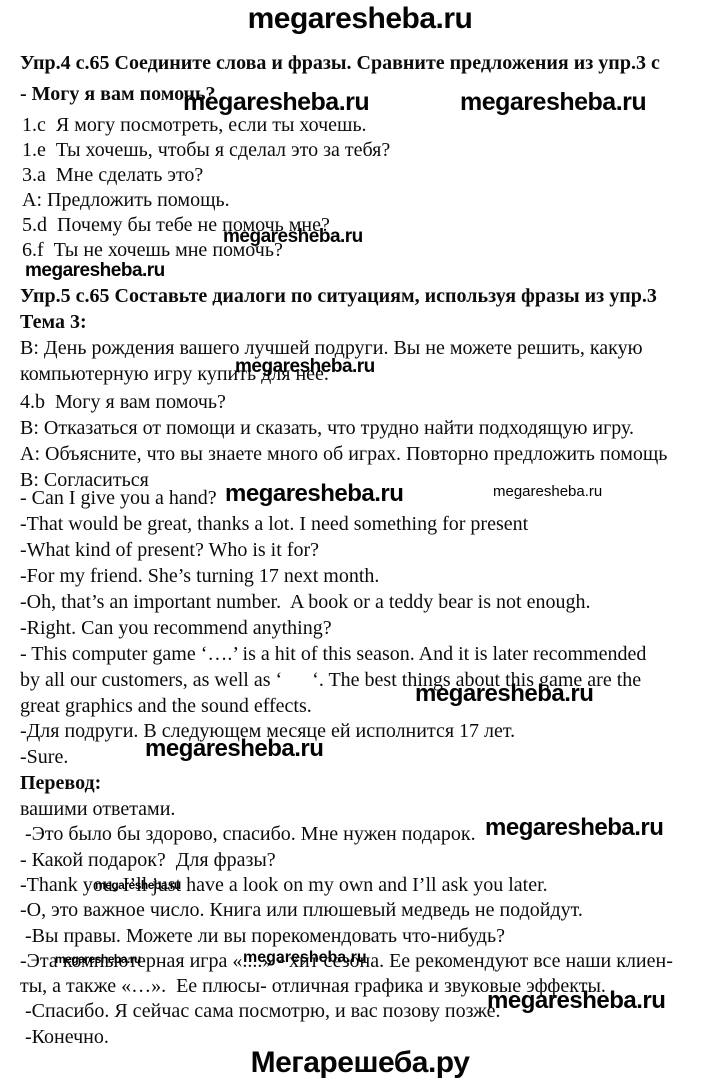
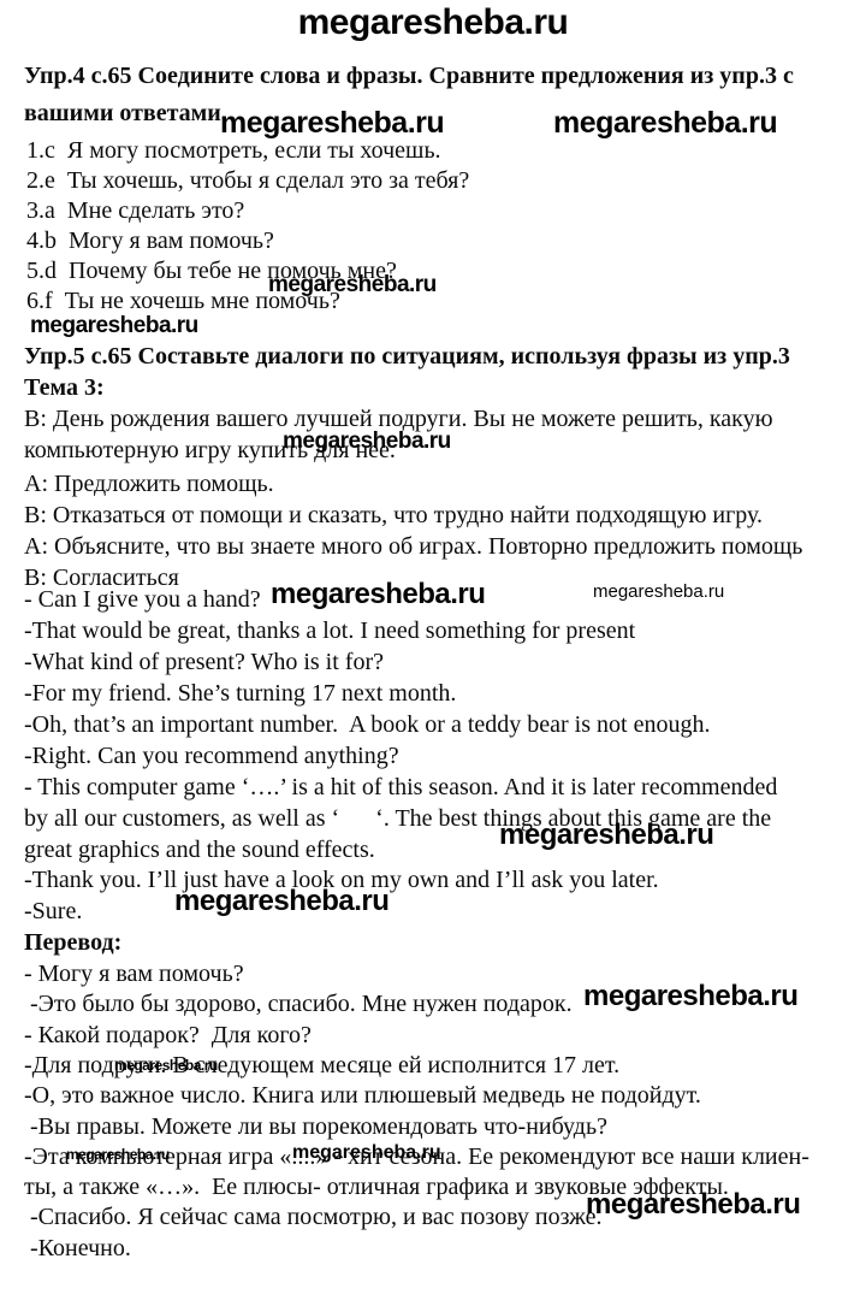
  megaresheba.ru
  Упр.4 с.65 Соедините слова и фразы. Сравните предложения из упр.3 с
- - Могу я вам помочь?
+ вашими ответами.
  1.c Я могу посмотреть, если ты хочешь.
- 1.e Ты хочешь, чтобы я сделал это за тебя?
+ 2.e Ты хочешь, чтобы я сделал это за тебя?
  3.a Мне сделать это?
- А: Предложить помощь.
+ 4.b Могу я вам помочь?
  5.d Почему бы тебе не помочь мне?
  6.f Ты не хочешь мне помочь?
  Упр.5 с.65 Составьте диалоги по ситуациям, используя фразы из упр.3
  Тема 3:
  В: День рождения вашего лучшей подруги. Вы не можете решить, какую
  компьютерную игру купить для нее.
- 4.b Могу я вам помочь?
+ А: Предложить помощь.
  В: Отказаться от помощи и сказать, что трудно найти подходящую игру.
  А: Объясните, что вы знаете много об играх. Повторно предложить помощь
  В: Согласиться
  - Can I give you a hand?
  -That would be great, thanks a lot. I need something for present
  -What kind of present? Who is it for?
  -For my friend. She’s turning 17 next month.
  -Oh, that’s an important number. A book or a teddy bear is not enough.
  -Right. Can you recommend anything?
  - This computer game ‘….’ is a hit of this season. And it is later recommended
  by all our customers, as well as ‘ ‘. The best things about this game are the
  great graphics and the sound effects.
- -Для подруги. В следующем месяце ей исполнится 17 лет.
+ -Thank you. I’ll just have a look on my own and I’ll ask you later.
  -Sure.
  Перевод:
- вашими ответами.
+ - Могу я вам помочь?
  -Это было бы здорово, спасибо. Мне нужен подарок.
- - Какой подарок? Для фразы?
+ - Какой подарок? Для кого?
- -Thank you. I’ll just have a look on my own and I’ll ask you later.
+ -Для подруги. В следующем месяце ей исполнится 17 лет.
  -О, это важное число. Книга или плюшевый медведь не подойдут.
  -Вы правы. Можете ли вы порекомендовать что-нибудь?
  -Эта компьютерная игра «....» - хит сезона. Ее рекомендуют все наши клиен-
  ты, а также «…». Ее плюсы- отличная графика и звуковые эффекты.
  -Спасибо. Я сейчас сама посмотрю, и вас позову позже.
  -Конечно.
  megaresheba.ru
  megaresheba.ru
  megaresheba.ru
  megaresheba.ru
  megaresheba.ru
  megaresheba.ru
  megaresheba.ru
  megaresheba.ru
  megaresheba.ru
  megaresheba.ru
  megaresheba.ru
  megaresheba.ru
  megaresheba.ru
  megaresheba.ru
- Мегарешеба.ру
